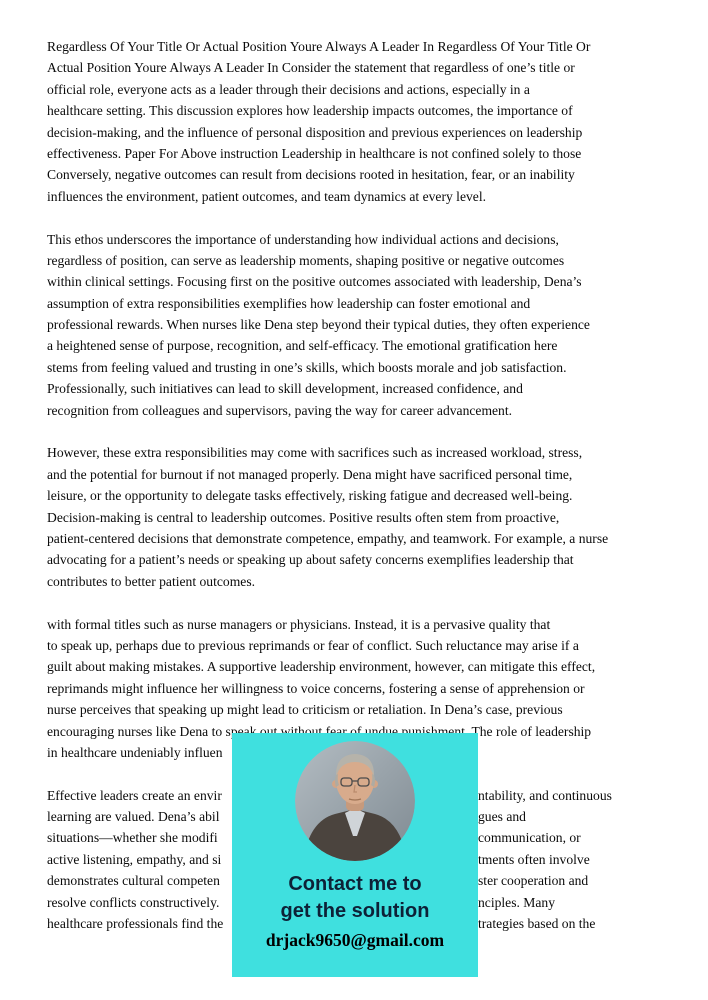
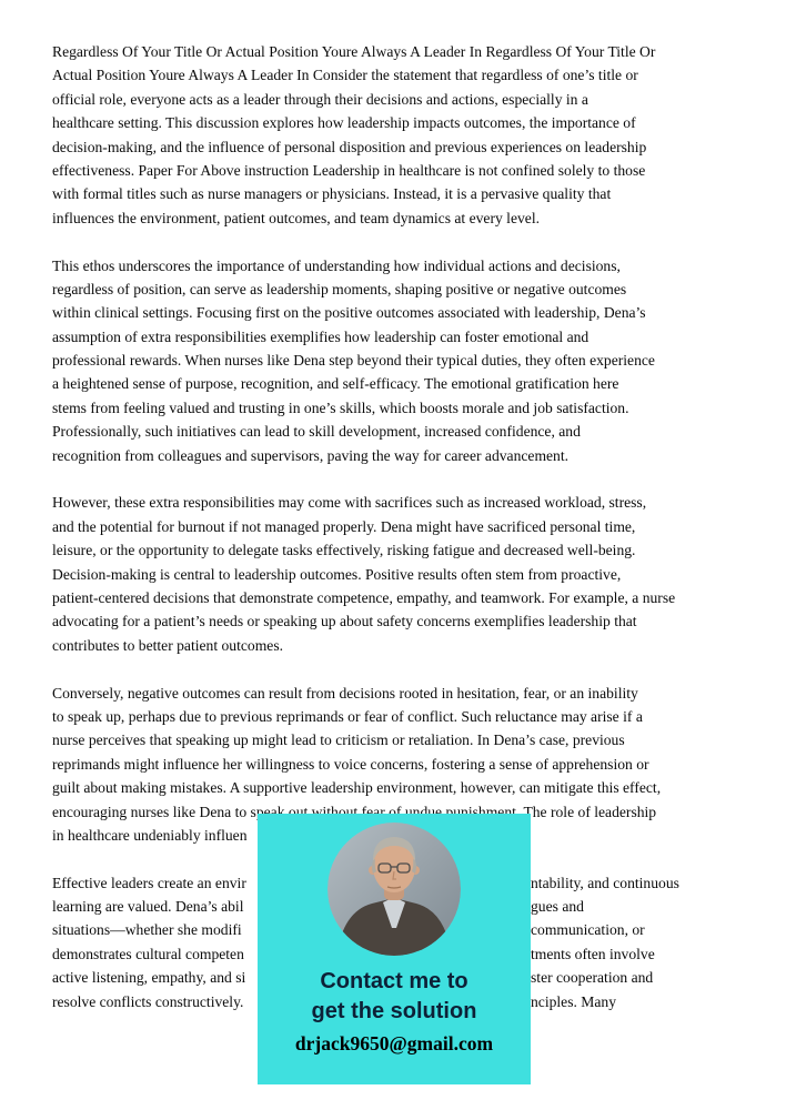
  Regardless Of Your Title Or Actual Position Youre Always A Leader In Regardless Of Your Title Or
  Actual Position Youre Always A Leader In Consider the statement that regardless of one’s title or
  official role, everyone acts as a leader through their decisions and actions, especially in a
  healthcare setting. This discussion explores how leadership impacts outcomes, the importance of
  decision-making, and the influence of personal disposition and previous experiences on leadership
  effectiveness. Paper For Above instruction Leadership in healthcare is not confined solely to those
- Conversely, negative outcomes can result from decisions rooted in hesitation, fear, or an inability
+ with formal titles such as nurse managers or physicians. Instead, it is a pervasive quality that
  influences the environment, patient outcomes, and team dynamics at every level.
  This ethos underscores the importance of understanding how individual actions and decisions,
  regardless of position, can serve as leadership moments, shaping positive or negative outcomes
  within clinical settings. Focusing first on the positive outcomes associated with leadership, Dena’s
  assumption of extra responsibilities exemplifies how leadership can foster emotional and
  professional rewards. When nurses like Dena step beyond their typical duties, they often experience
  a heightened sense of purpose, recognition, and self-efficacy. The emotional gratification here
  stems from feeling valued and trusting in one’s skills, which boosts morale and job satisfaction.
  Professionally, such initiatives can lead to skill development, increased confidence, and
  recognition from colleagues and supervisors, paving the way for career advancement.
  However, these extra responsibilities may come with sacrifices such as increased workload, stress,
  and the potential for burnout if not managed properly. Dena might have sacrificed personal time,
  leisure, or the opportunity to delegate tasks effectively, risking fatigue and decreased well-being.
  Decision-making is central to leadership outcomes. Positive results often stem from proactive,
  patient-centered decisions that demonstrate competence, empathy, and teamwork. For example, a nurse
  advocating for a patient’s needs or speaking up about safety concerns exemplifies leadership that
  contributes to better patient outcomes.
- with formal titles such as nurse managers or physicians. Instead, it is a pervasive quality that
+ Conversely, negative outcomes can result from decisions rooted in hesitation, fear, or an inability
  to speak up, perhaps due to previous reprimands or fear of conflict. Such reluctance may arise if a
- guilt about making mistakes. A supportive leadership environment, however, can mitigate this effect,
+ nurse perceives that speaking up might lead to criticism or retaliation. In Dena’s case, previous
  reprimands might influence her willingness to voice concerns, fostering a sense of apprehension or
- nurse perceives that speaking up might lead to criticism or retaliation. In Dena’s case, previous
+ guilt about making mistakes. A supportive leadership environment, however, can mitigate this effect,
  encouraging nurses like Dena to speak out without fear of undue punishment. The role of leadership
  in healthcare undeniably influen
  Effective leaders create an envir
  ntability, and continuous
  learning are valued. Dena’s abil
  gues and
  situations—whether she modifi
  communication, or
- active listening, empathy, and si
+ demonstrates cultural competen
  tments often involve
- demonstrates cultural competen
+ active listening, empathy, and si
  ster cooperation and
  resolve conflicts constructively.
  nciples. Many
- healthcare professionals find the
- trategies based on the
  Contact me to
  get the solution
  drjack9650@gmail.com
